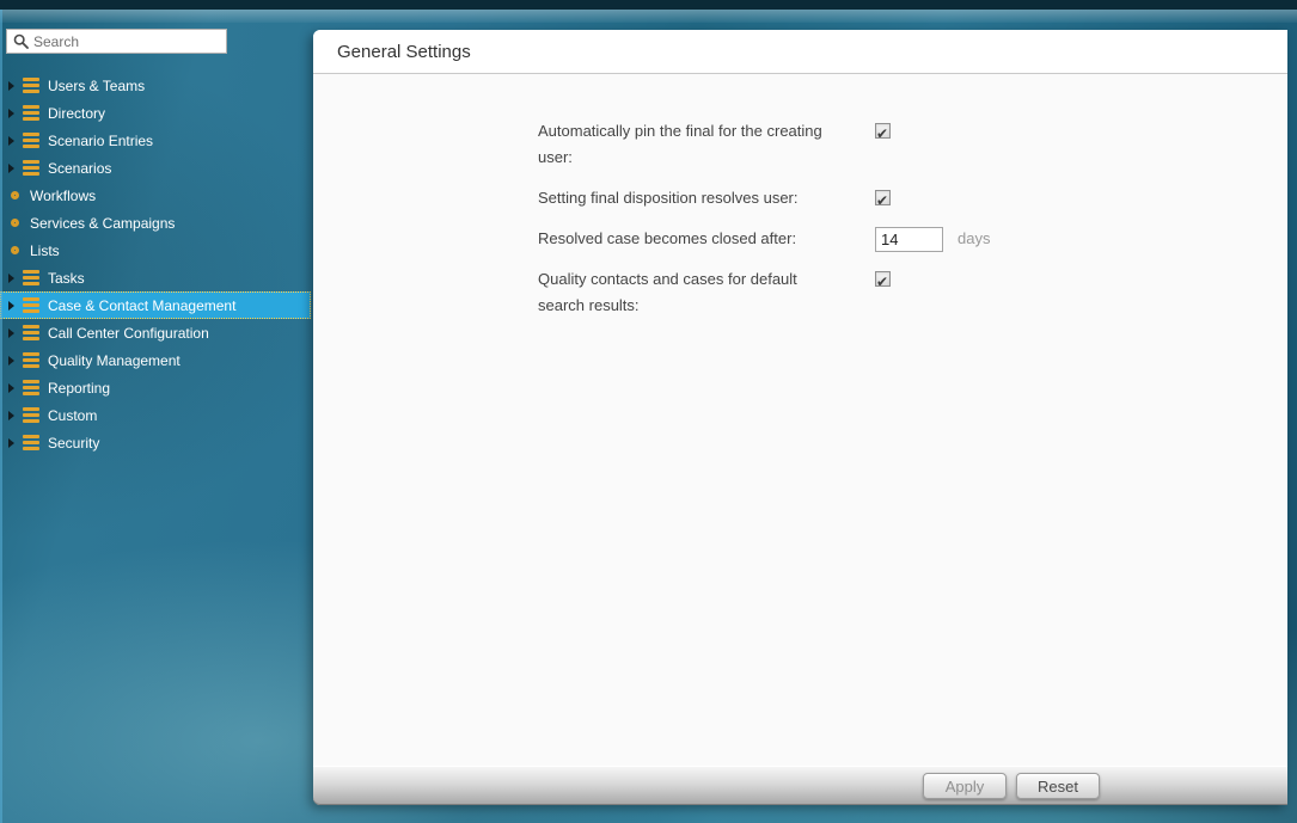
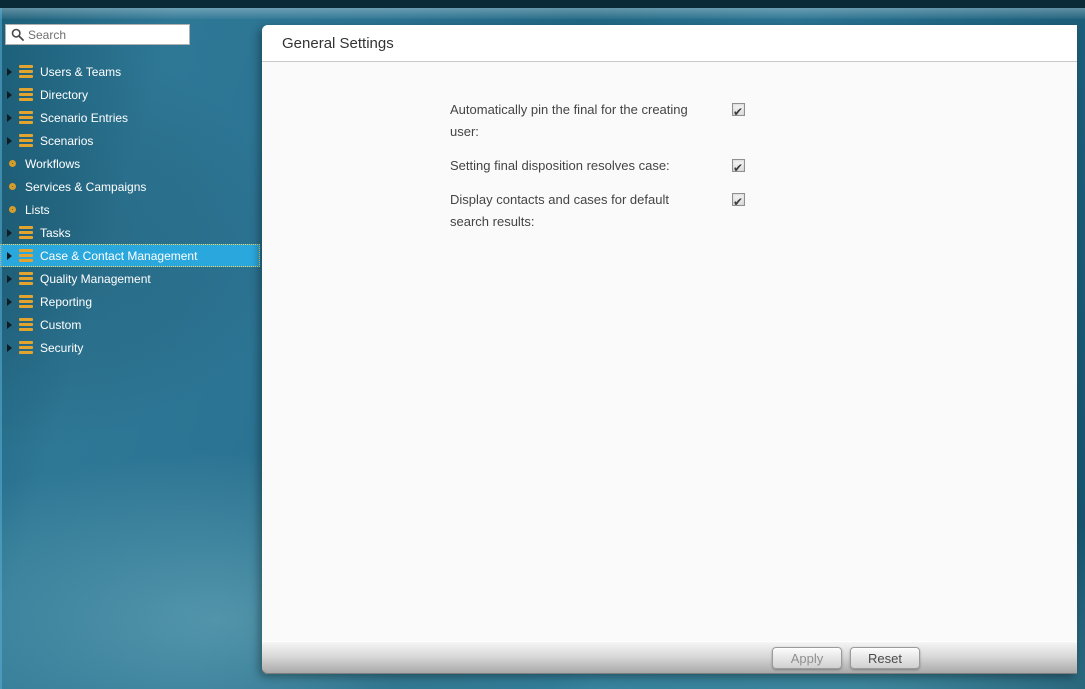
  Search
  Users & Teams
  Directory
  Scenario Entries
  Scenarios
  Workflows
  Services & Campaigns
  Lists
  Tasks
  Case & Contact Management
- Call Center Configuration
  Quality Management
  Reporting
  Custom
  Security
  General Settings
  Automatically pin the final for the creating user:
- Setting final disposition resolves user:
+ Setting final disposition resolves case:
- Resolved case becomes closed after:
- 14
- days
- Quality contacts and cases for default search results:
+ Display contacts and cases for default search results:
  Apply
  Reset
